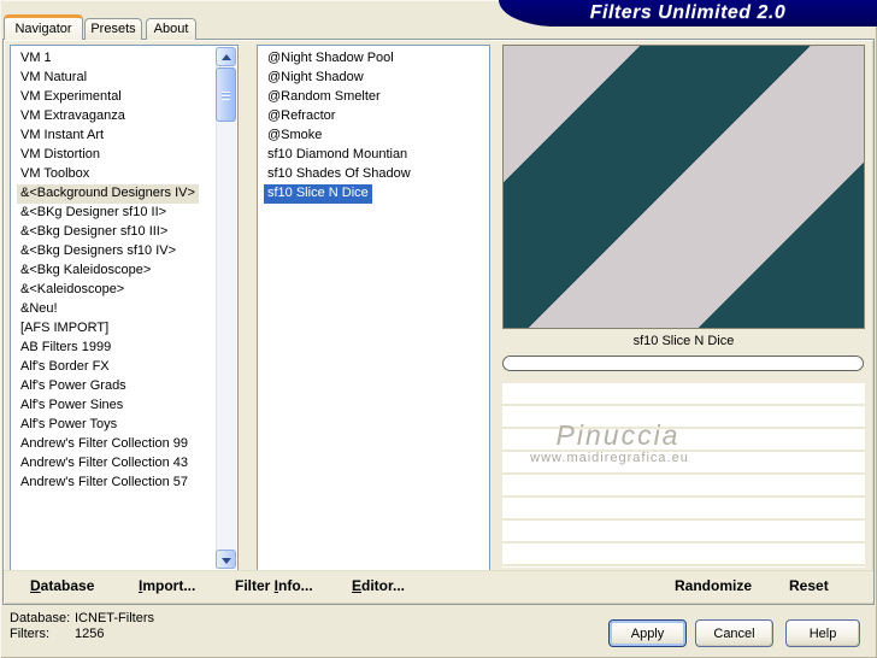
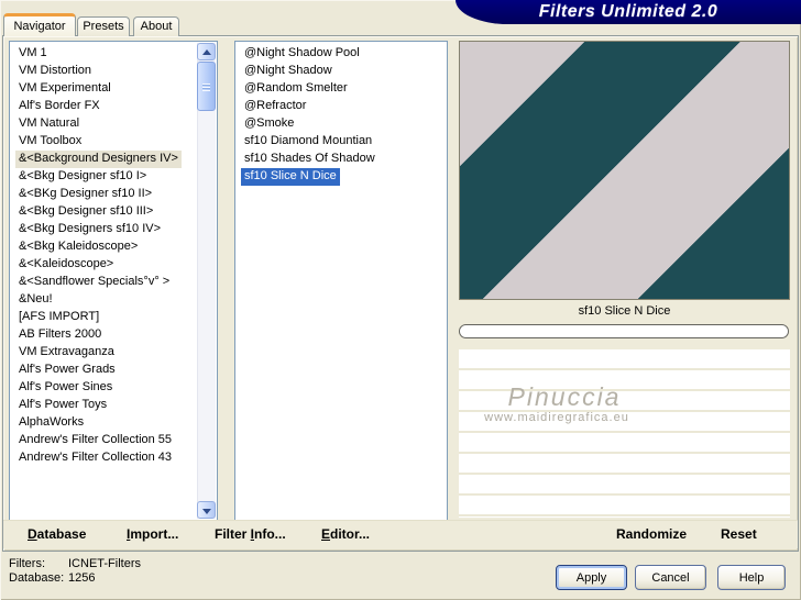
  Filters Unlimited 2.0
  Navigator
  Presets
  About
  VM 1
- VM Natural
+ VM Distortion
  VM Experimental
- VM Extravaganza
+ Alf's Border FX
- VM Instant Art
- VM Distortion
+ VM Natural
  VM Toolbox
  &<Background Designers IV>
+ &<Bkg Designer sf10 I>
  &<BKg Designer sf10 II>
  &<Bkg Designer sf10 III>
  &<Bkg Designers sf10 IV>
  &<Bkg Kaleidoscope>
  &<Kaleidoscope>
+ &<Sandflower Specials°v° >
  &Neu!
  [AFS IMPORT]
- AB Filters 1999
+ AB Filters 2000
- Alf's Border FX
+ VM Extravaganza
  Alf's Power Grads
  Alf's Power Sines
  Alf's Power Toys
+ AlphaWorks
- Andrew's Filter Collection 99
+ Andrew's Filter Collection 55
  Andrew's Filter Collection 43
- Andrew's Filter Collection 57
  @Night Shadow Pool
  @Night Shadow
  @Random Smelter
  @Refractor
  @Smoke
  sf10 Diamond Mountian
  sf10 Shades Of Shadow
  sf10 Slice N Dice
  sf10 Slice N Dice
  Pinuccia
  www.maidiregrafica.eu
  Database
  Import...
  Filter Info...
  Editor...
  Randomize
  Reset
- Database:
+ Filters:
  ICNET-Filters
- Filters:
+ Database:
  1256
  Apply
  Cancel
  Help
